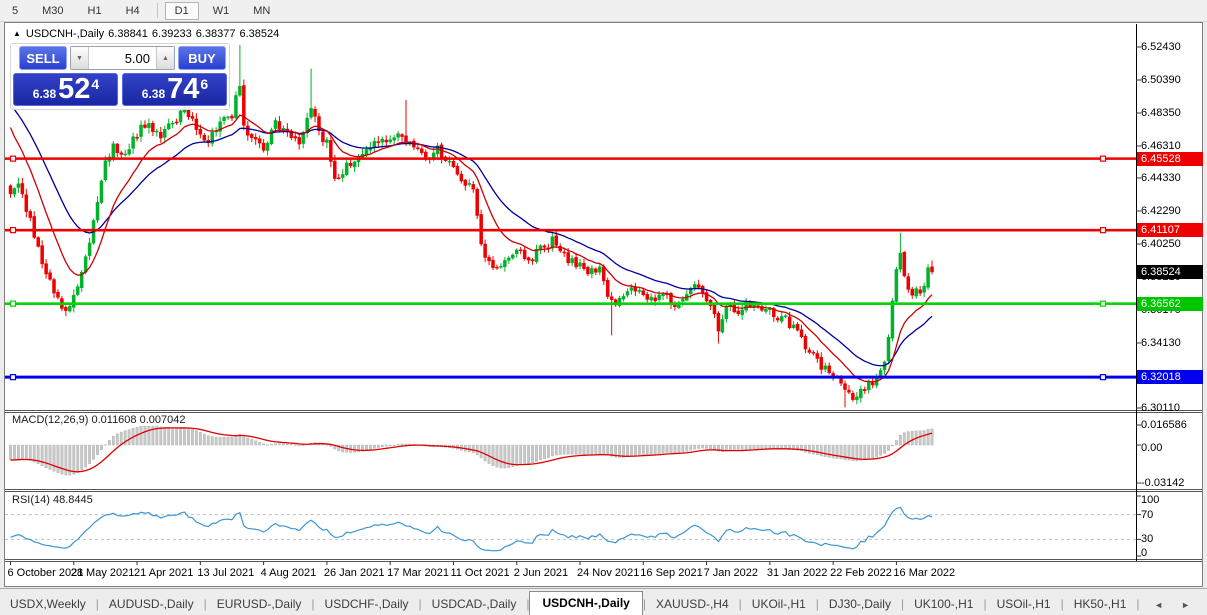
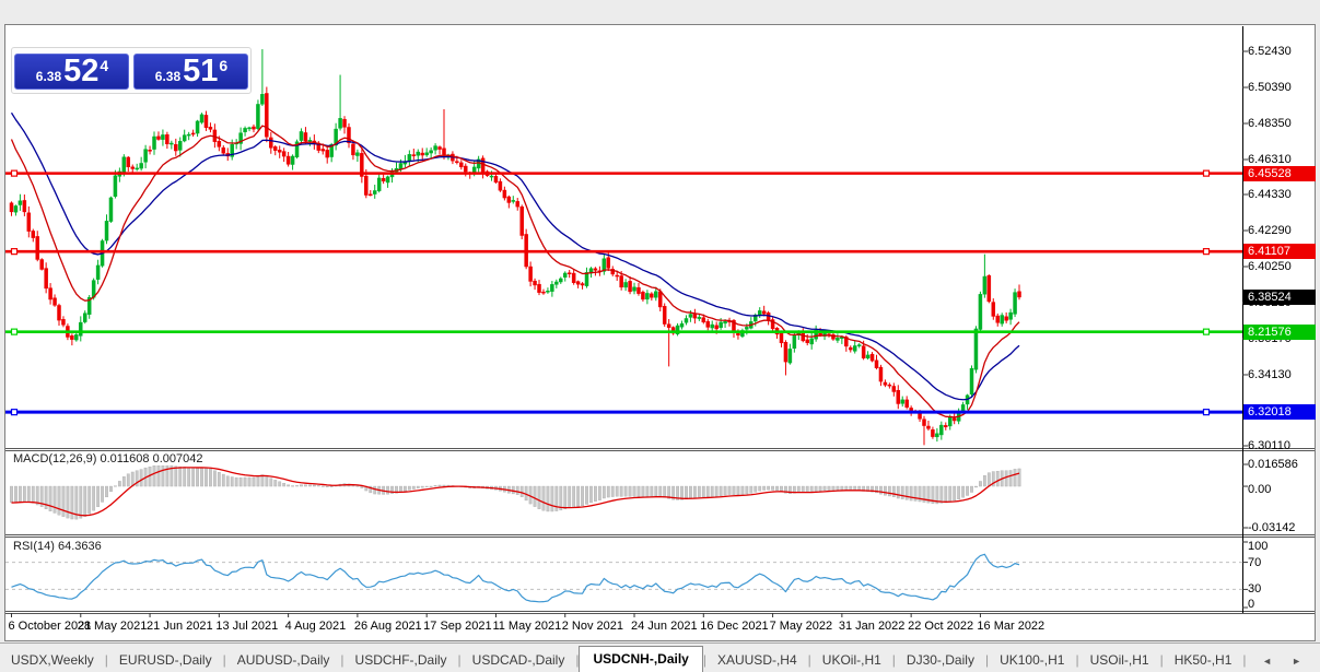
- 5
- M30
- H1
- H4
- D1
- W1
- MN
- ▲ USDCNH-,Daily 6.38841 6.39233 6.38377 6.38524
- SELL
- 5.00
- BUY
  6.38
  52
  4
  6.38
- 74
+ 51
  6
  MACD(12,26,9) 0.011608 0.007042
- RSI(14) 48.8445
+ RSI(14) 64.3636
  6.52430
  6.50390
  6.48350
  6.46310
  6.44330
  6.42290
  6.40250
  6.34130
  6.30110
  0.016586
  0.00
  -0.03142
  100
  70
  30
  0
  6.45528
  6.41107
  6.38524
- 6.36562
+ 8.21576
  6.32018
  6 October 2021
  28 May 2021
- 21 Apr 2021
+ 21 Jun 2021
  13 Jul 2021
  4 Aug 2021
- 26 Jan 2021
+ 26 Aug 2021
- 17 Mar 2021
+ 17 Sep 2021
- 11 Oct 2021
+ 11 May 2021
- 2 Jun 2021
+ 2 Nov 2021
- 24 Nov 2021
+ 24 Jun 2021
- 16 Sep 2021
+ 16 Dec 2021
- 7 Jan 2022
+ 7 May 2022
  31 Jan 2022
- 22 Feb 2022
+ 22 Oct 2022
  16 Mar 2022
  USDX,Weekly
  |
- AUDUSD-,Daily
+ EURUSD-,Daily
  |
- EURUSD-,Daily
+ AUDUSD-,Daily
  |
  USDCHF-,Daily
  |
  USDCAD-,Daily
  |
  USDCNH-,Daily
  |
  XAUUSD-,H4
  |
  UKOil-,H1
  |
  DJ30-,Daily
  |
  UK100-,H1
  |
  USOil-,H1
  |
  HK50-,H1
  |
  ◄
  ►
